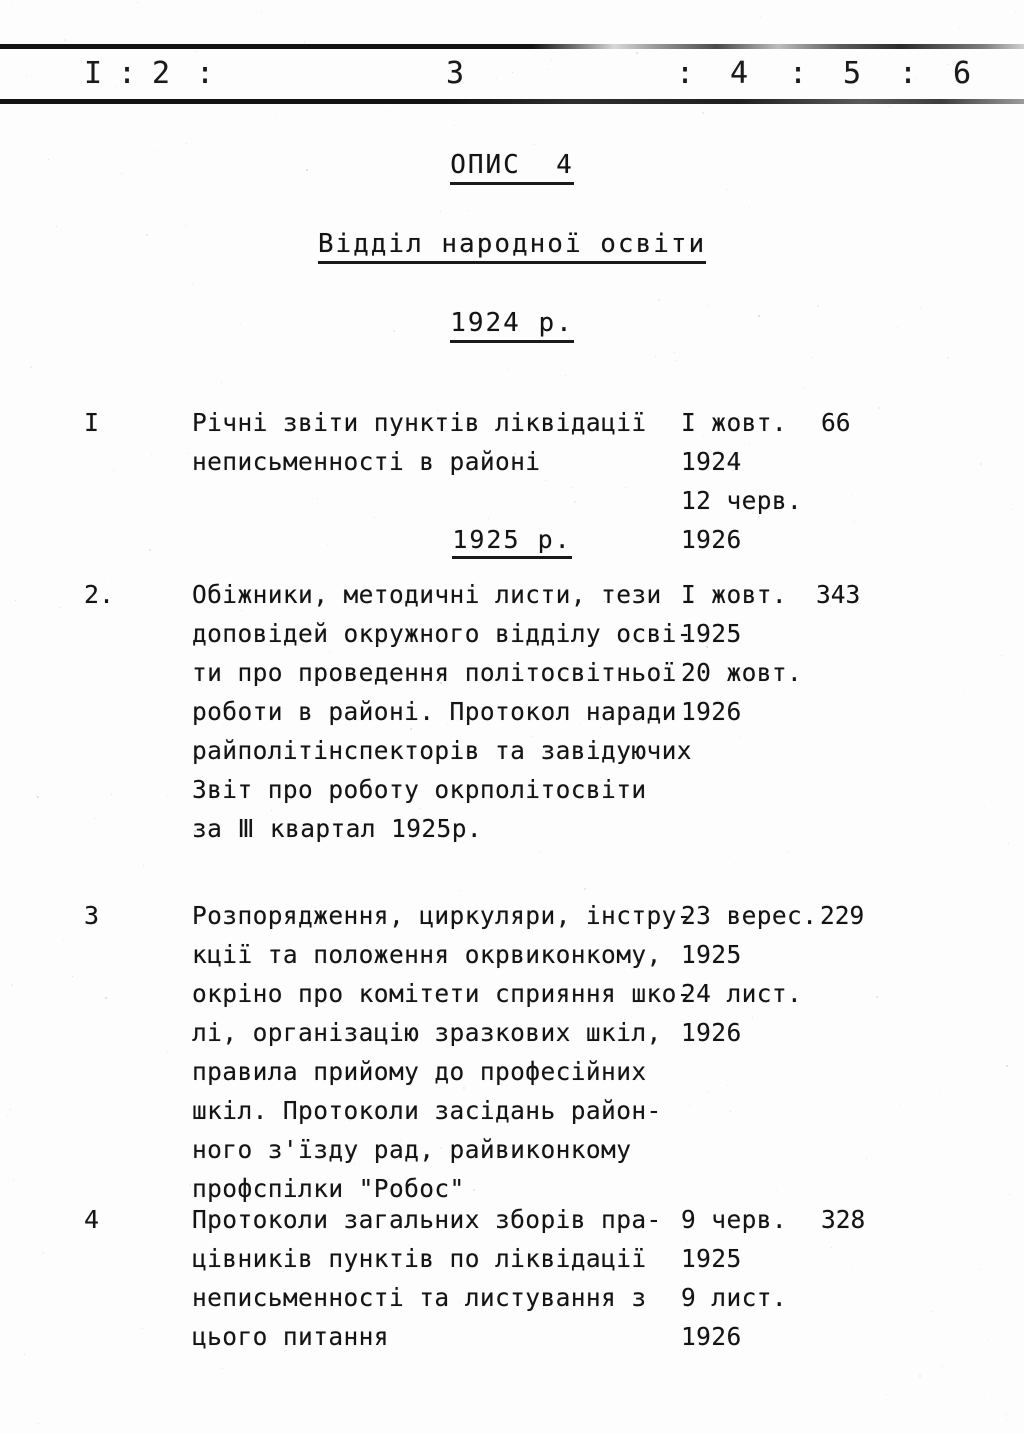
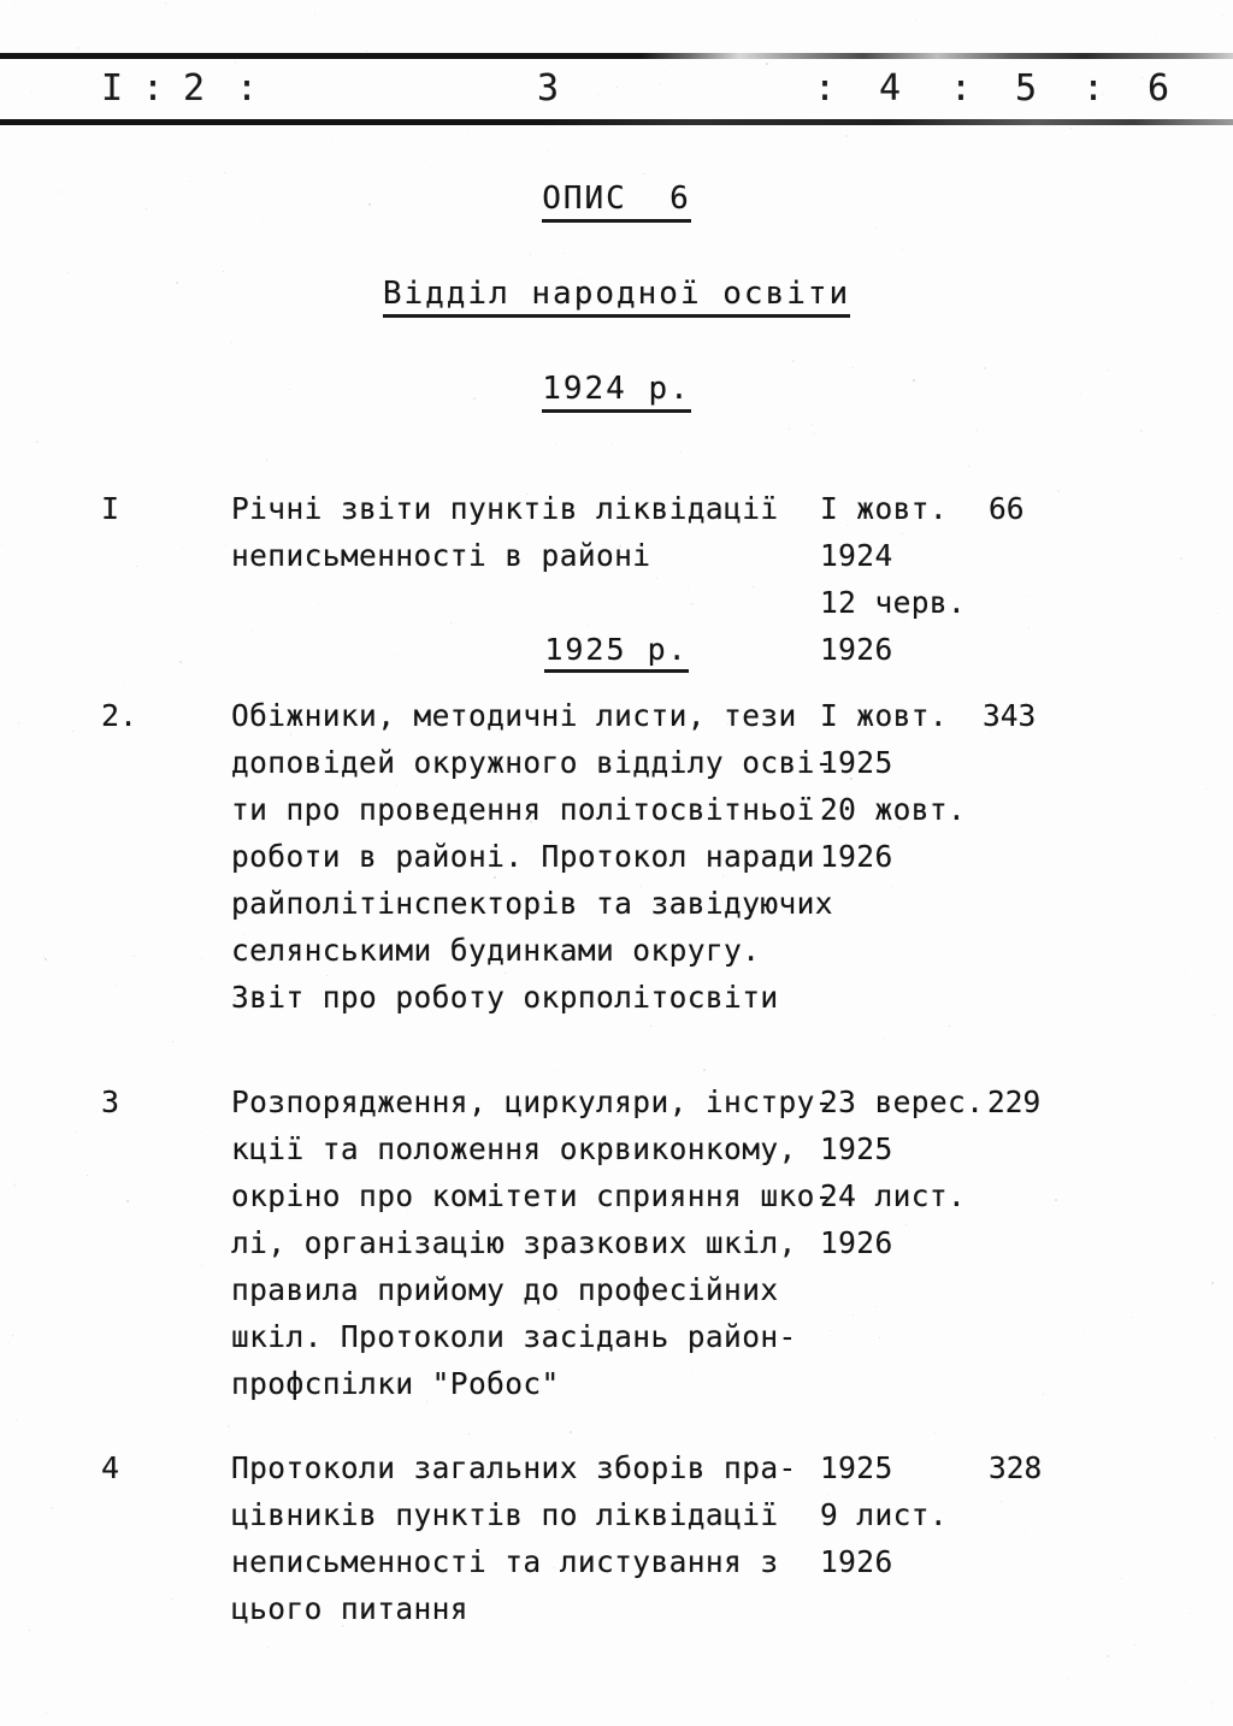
  I
  :
  2
  :
  3
  :
  4
  :
  5
  :
  6
- ОПИС 4
+ ОПИС 6
  Відділ народної освіти
  1924 р.
  I
  Річні звіти пунктів ліквідації
  неписьменності в районі
  I жовт.
  1924
  12 черв.
  1926
  66
  1925 р.
  2.
  Обіжники, методичні листи, тези
  доповідей окружного відділу осв
  ти про проведення політосвітньо
  роботи в районі. Протокол нарад
  райполітінспекторів та завідуюч
+ селянськими будинками округу.
  Звіт про роботу окрполітосвіти
- за Ⅲ квартал 1925р.
  I жовт.
  1925
  20 жовт.
  1926
  343
  3
  Розпорядження, циркуляри, інстр
  кції та положення окрвиконкому,
  окріно про комітети сприяння шк
  лі, організацію зразкових шкіл,
  правила прийому до професійних
  шкіл. Протоколи засідань район-
- ного з'їзду рад, райвиконкому
  профспілки "Робос"
  23 верес.
  1925
  24 лист.
  1926
  229
  4
  Протоколи загальних зборів пра-
  цівників пунктів по ліквідації
  неписьменності та листування з
  цього питання
- 9 черв.
  1925
  9 лист.
  1926
  328
